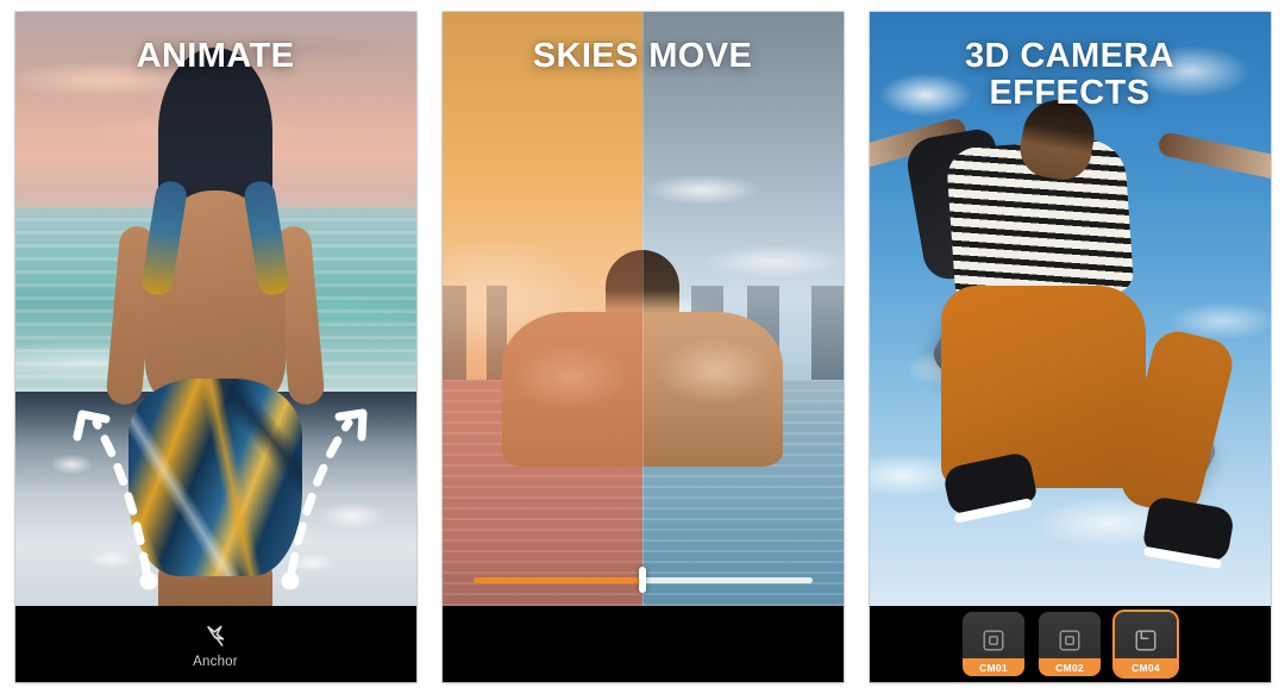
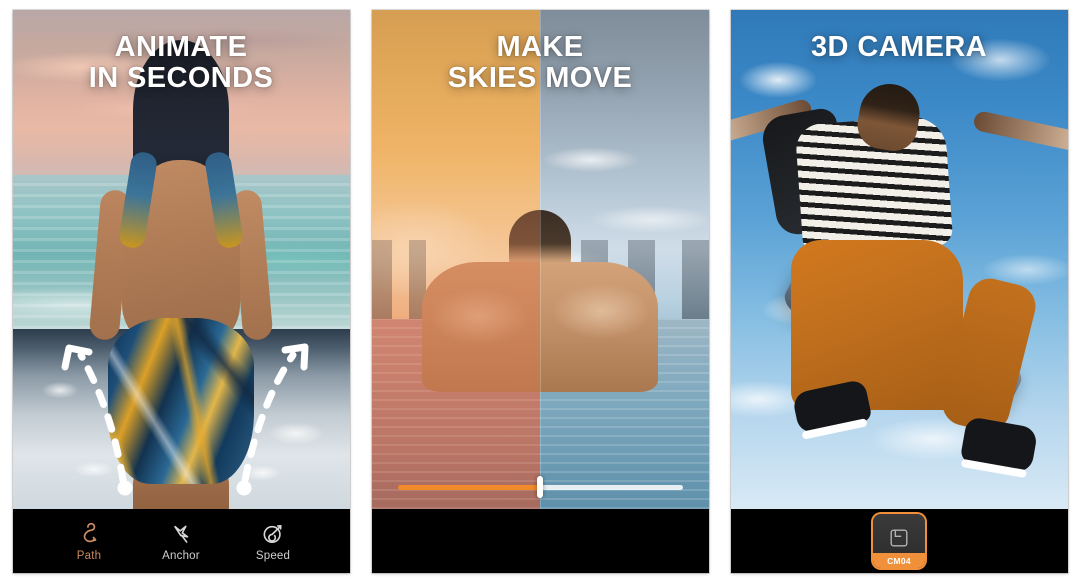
  ANIMATE
+ IN SECONDS
+ Path
  Anchor
+ Speed
+ MAKE
  SKIES MOVE
  3D CAMERA
- EFFECTS
- CM01
- CM02
  CM04
